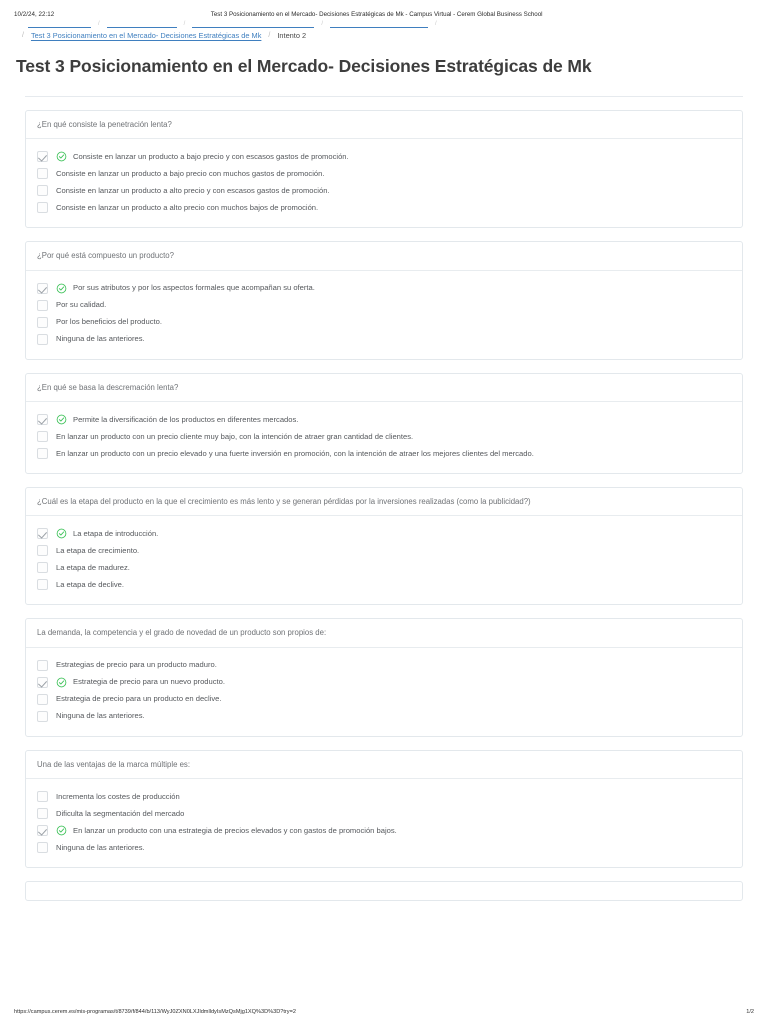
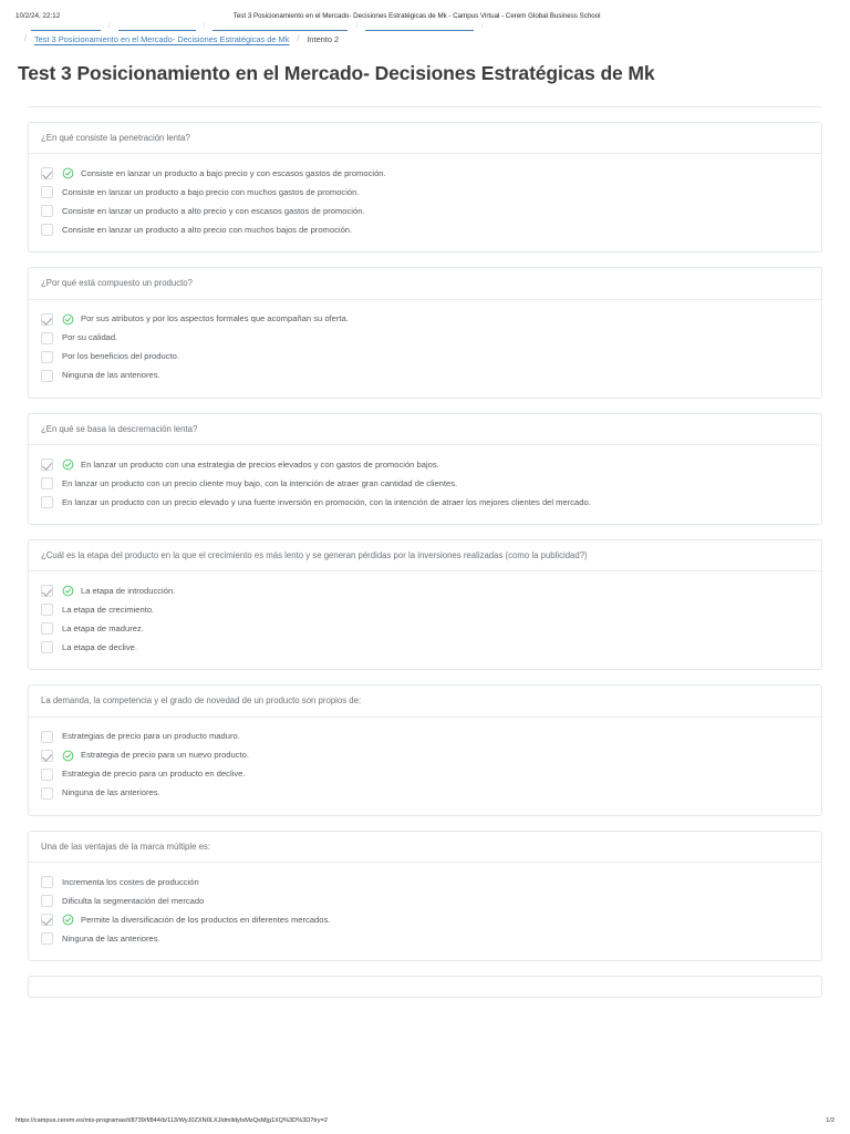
  Test 3 Posicionamiento en el Mercado- Decisiones Estratégicas de Mk
  Intento 2
  Test 3 Posicionamiento en el Mercado- Decisiones Estratégicas de Mk
  ¿En qué consiste la penetración lenta?
  Consiste en lanzar un producto a bajo precio y con escasos gastos de promoción.
  Consiste en lanzar un producto a bajo precio con muchos gastos de promoción.
  Consiste en lanzar un producto a alto precio y con escasos gastos de promoción.
  Consiste en lanzar un producto a alto precio con muchos bajos de promoción.
  ¿Por qué está compuesto un producto?
  Por sus atributos y por los aspectos formales que acompañan su oferta.
  Por su calidad.
  Por los beneficios del producto.
  Ninguna de las anteriores.
  ¿En qué se basa la descremación lenta?
- Permite la diversificación de los productos en diferentes mercados.
+ En lanzar un producto con una estrategia de precios elevados y con gastos de promoción bajos.
  En lanzar un producto con un precio cliente muy bajo, con la intención de atraer gran cantidad de clientes.
  En lanzar un producto con un precio elevado y una fuerte inversión en promoción, con la intención de atraer los mejores clientes del mercado.
  ¿Cuál es la etapa del producto en la que el crecimiento es más lento y se generan pérdidas por la inversiones realizadas (como la publicidad?)
  La etapa de introducción.
  La etapa de crecimiento.
  La etapa de madurez.
  La etapa de declive.
  La demanda, la competencia y el grado de novedad de un producto son propios de:
  Estrategias de precio para un producto maduro.
  Estrategia de precio para un nuevo producto.
  Estrategia de precio para un producto en declive.
  Ninguna de las anteriores.
  Una de las ventajas de la marca múltiple es:
  Incrementa los costes de producción
  Dificulta la segmentación del mercado
- En lanzar un producto con una estrategia de precios elevados y con gastos de promoción bajos.
+ Permite la diversificación de los productos en diferentes mercados.
  Ninguna de las anteriores.
